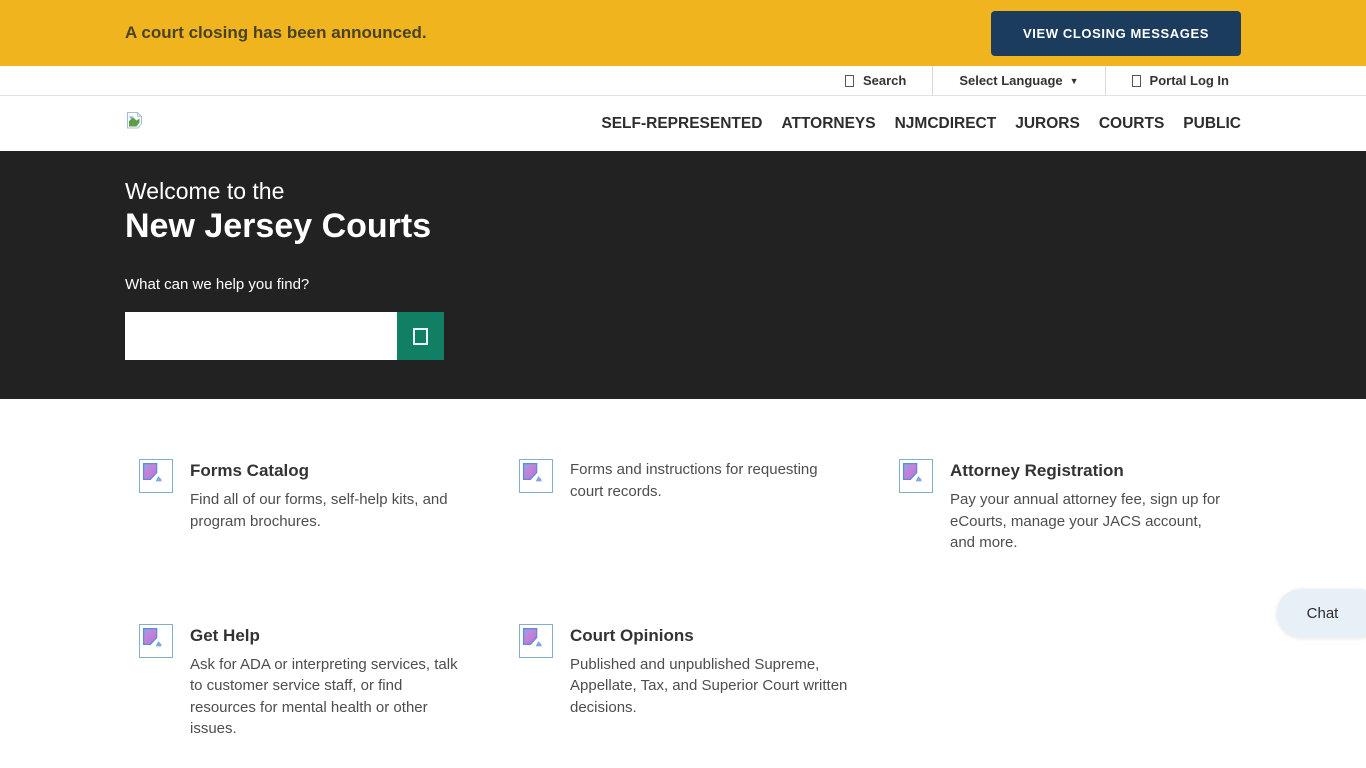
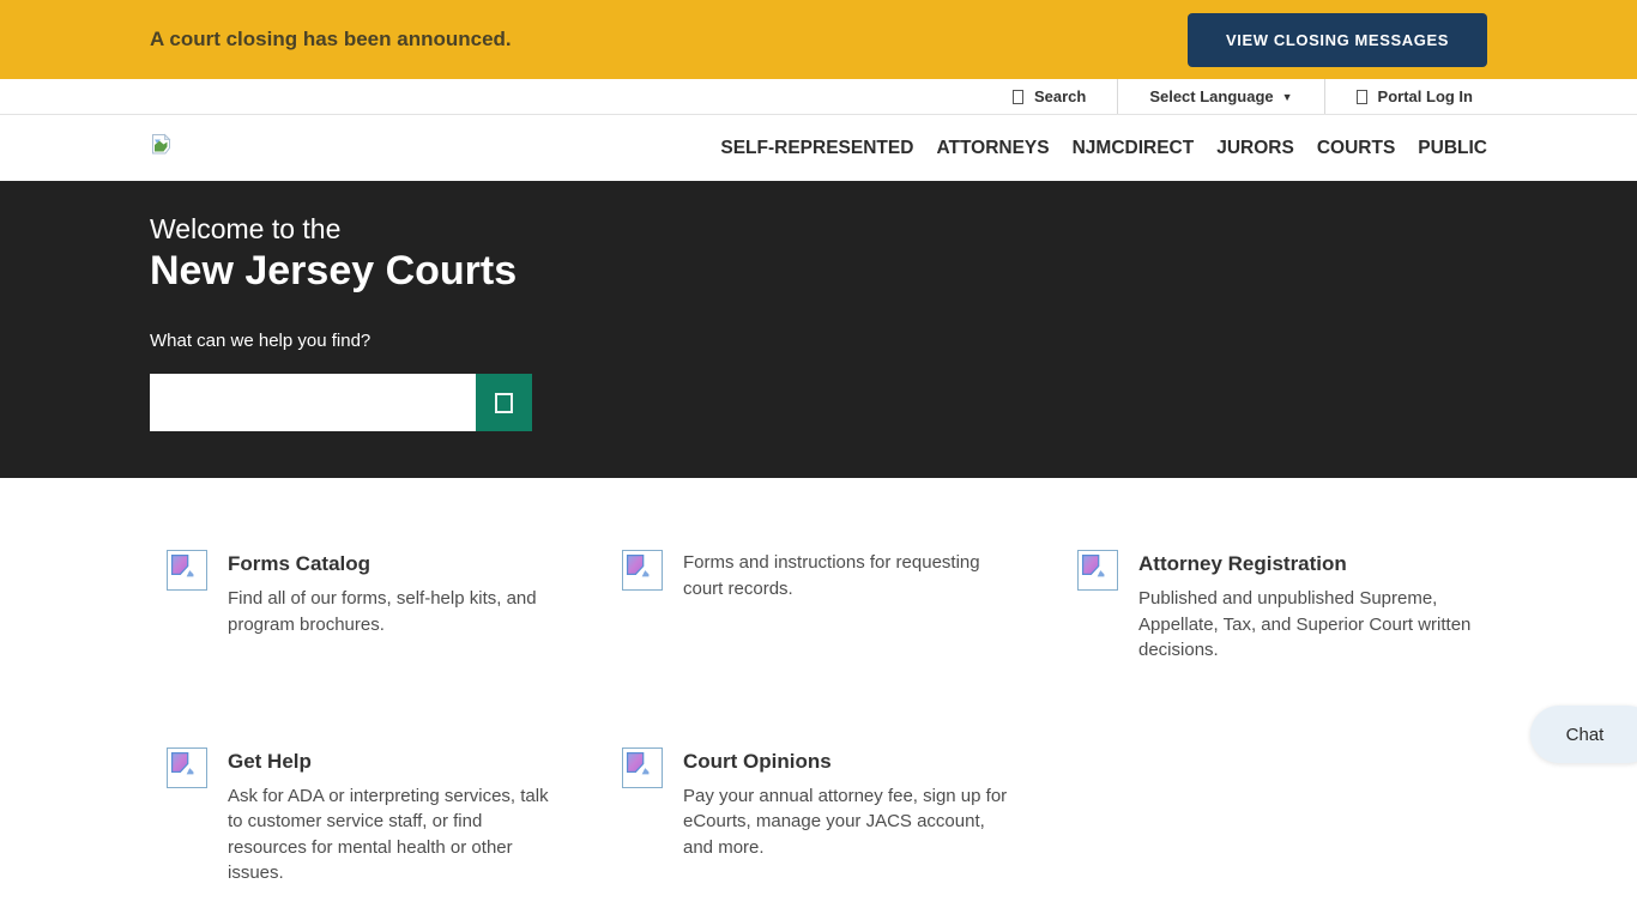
  A court closing has been announced.
  VIEW CLOSING MESSAGES
  Search
  Select Language
  ▼
  Portal Log In
  SELF-REPRESENTED
  ATTORNEYS
  NJMCDIRECT
  JURORS
  COURTS
  PUBLIC
  Welcome to the
  New Jersey Courts
  What can we help you find?
  Forms Catalog
  Find all of our forms, self-help kits, and program brochures.
  Forms and instructions for requesting court records.
  Attorney Registration
- Pay your annual attorney fee, sign up for eCourts, manage your JACS account, and more.
+ Published and unpublished Supreme, Appellate, Tax, and Superior Court written decisions.
  Get Help
  Ask for ADA or interpreting services, talk to customer service staff, or find resources for mental health or other issues.
  Court Opinions
- Published and unpublished Supreme, Appellate, Tax, and Superior Court written decisions.
+ Pay your annual attorney fee, sign up for eCourts, manage your JACS account, and more.
  Chat
